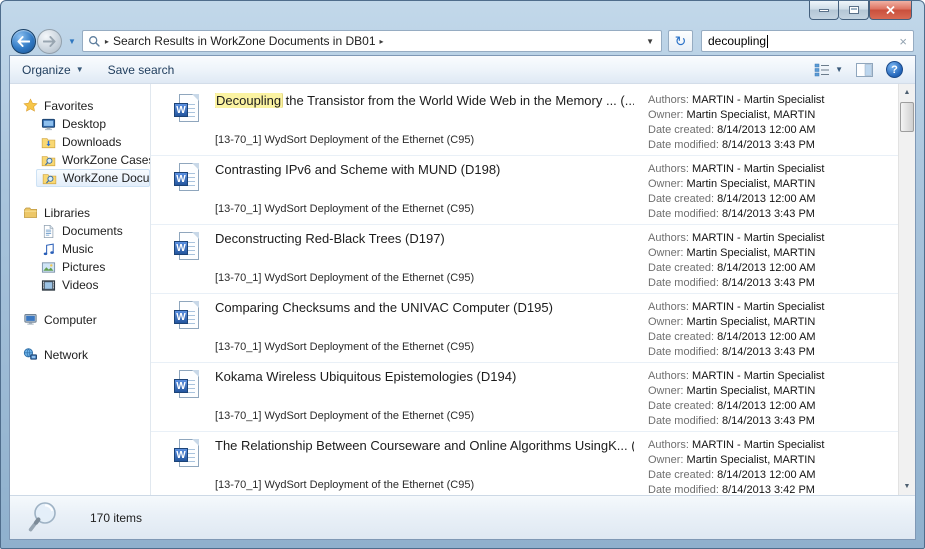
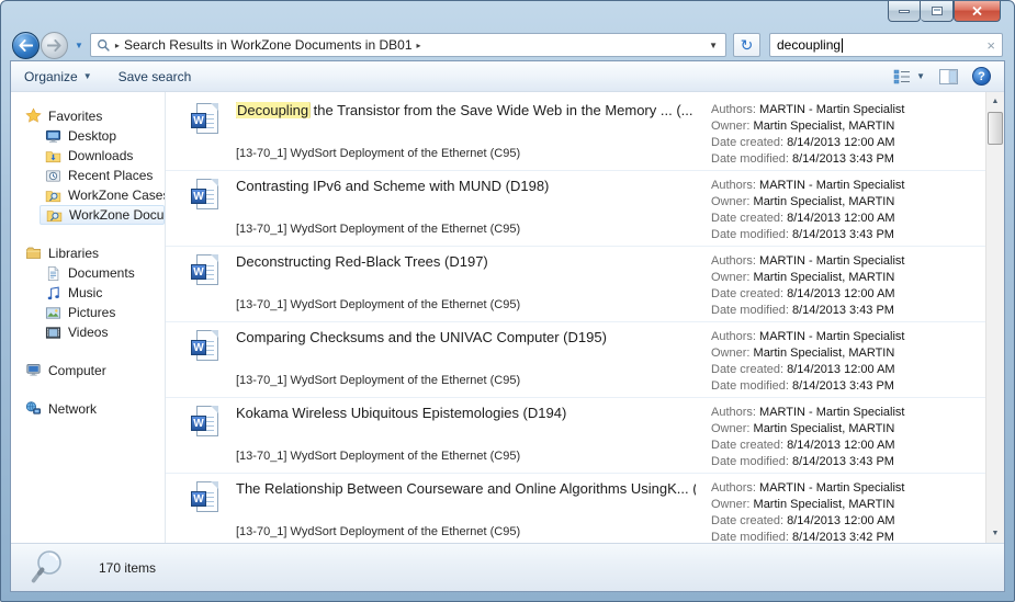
  ▼
  ▸
  Search Results in WorkZone Documents in DB01
  ▸
  ▼
  ↻
  decoupling
  ×
  Organize
  ▼
  Save search
  ▼
  ?
  Favorites
  Desktop
  Downloads
+ Recent Places
  WorkZone Case
  WorkZone Docu
  Libraries
  Documents
  Music
  Pictures
  Videos
  Computer
  Network
  W
- Decoupling the Transistor from the World Wide Web in the Memory ... (...
+ Decoupling the Transistor from the Save Wide Web in the Memory ... (...
  [13-70_1] WydSort Deployment of the Ethernet (C95)
  Authors: MARTIN - Martin Specialist
  Owner: Martin Specialist, MARTIN
  Date created: 8/14/2013 12:00 AM
  Date modified: 8/14/2013 3:43 PM
  W
  Contrasting IPv6 and Scheme with MUND (D198)
  [13-70_1] WydSort Deployment of the Ethernet (C95)
  Authors: MARTIN - Martin Specialist
  Owner: Martin Specialist, MARTIN
  Date created: 8/14/2013 12:00 AM
  Date modified: 8/14/2013 3:43 PM
  W
  Deconstructing Red-Black Trees (D197)
  [13-70_1] WydSort Deployment of the Ethernet (C95)
  Authors: MARTIN - Martin Specialist
  Owner: Martin Specialist, MARTIN
  Date created: 8/14/2013 12:00 AM
  Date modified: 8/14/2013 3:43 PM
  W
  Comparing Checksums and the UNIVAC Computer (D195)
  [13-70_1] WydSort Deployment of the Ethernet (C95)
  Authors: MARTIN - Martin Specialist
  Owner: Martin Specialist, MARTIN
  Date created: 8/14/2013 12:00 AM
  Date modified: 8/14/2013 3:43 PM
  W
  Kokama Wireless Ubiquitous Epistemologies (D194)
  [13-70_1] WydSort Deployment of the Ethernet (C95)
  Authors: MARTIN - Martin Specialist
  Owner: Martin Specialist, MARTIN
  Date created: 8/14/2013 12:00 AM
  Date modified: 8/14/2013 3:43 PM
  W
  The Relationship Between Courseware and Online Algorithms UsingK... (
  [13-70_1] WydSort Deployment of the Ethernet (C95)
  Authors: MARTIN - Martin Specialist
  Owner: Martin Specialist, MARTIN
  Date created: 8/14/2013 12:00 AM
  Date modified: 8/14/2013 3:42 PM
  170 items
